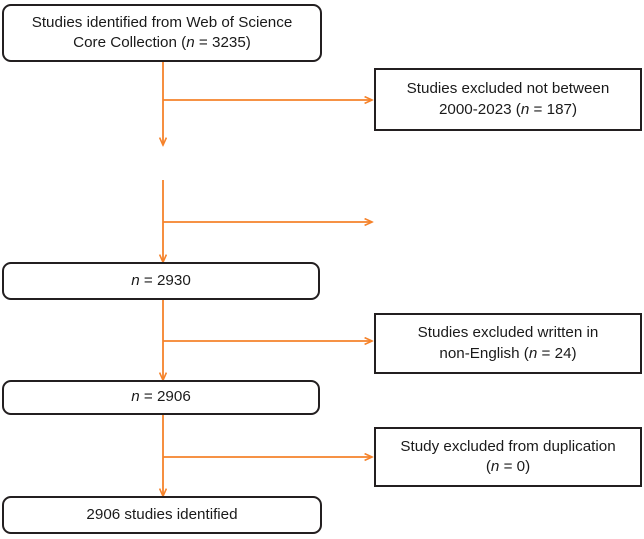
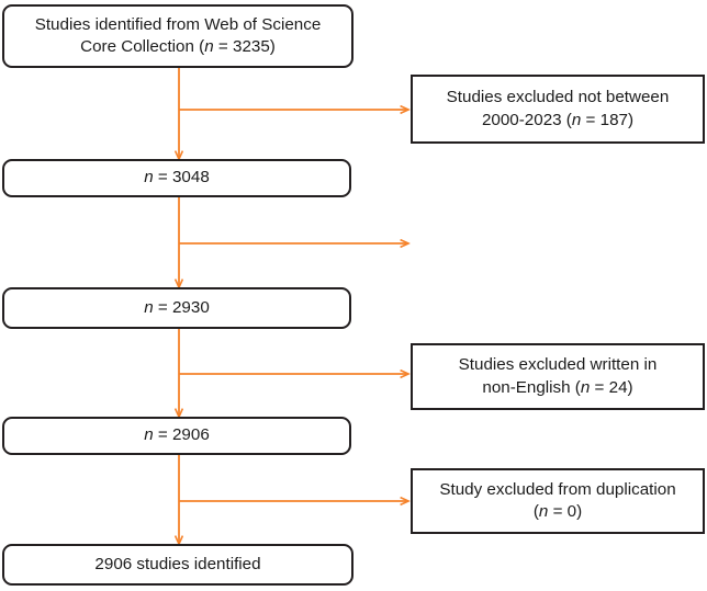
  Studies identified from Web of Science
  Core Collection (n = 3235)
+ n = 3048
  n = 2930
  n = 2906
  2906 studies identified
  Studies excluded not between
  2000-2023 (n = 187)
  Studies excluded written in
  non-English (n = 24)
  Study excluded from duplication
  (n = 0)
